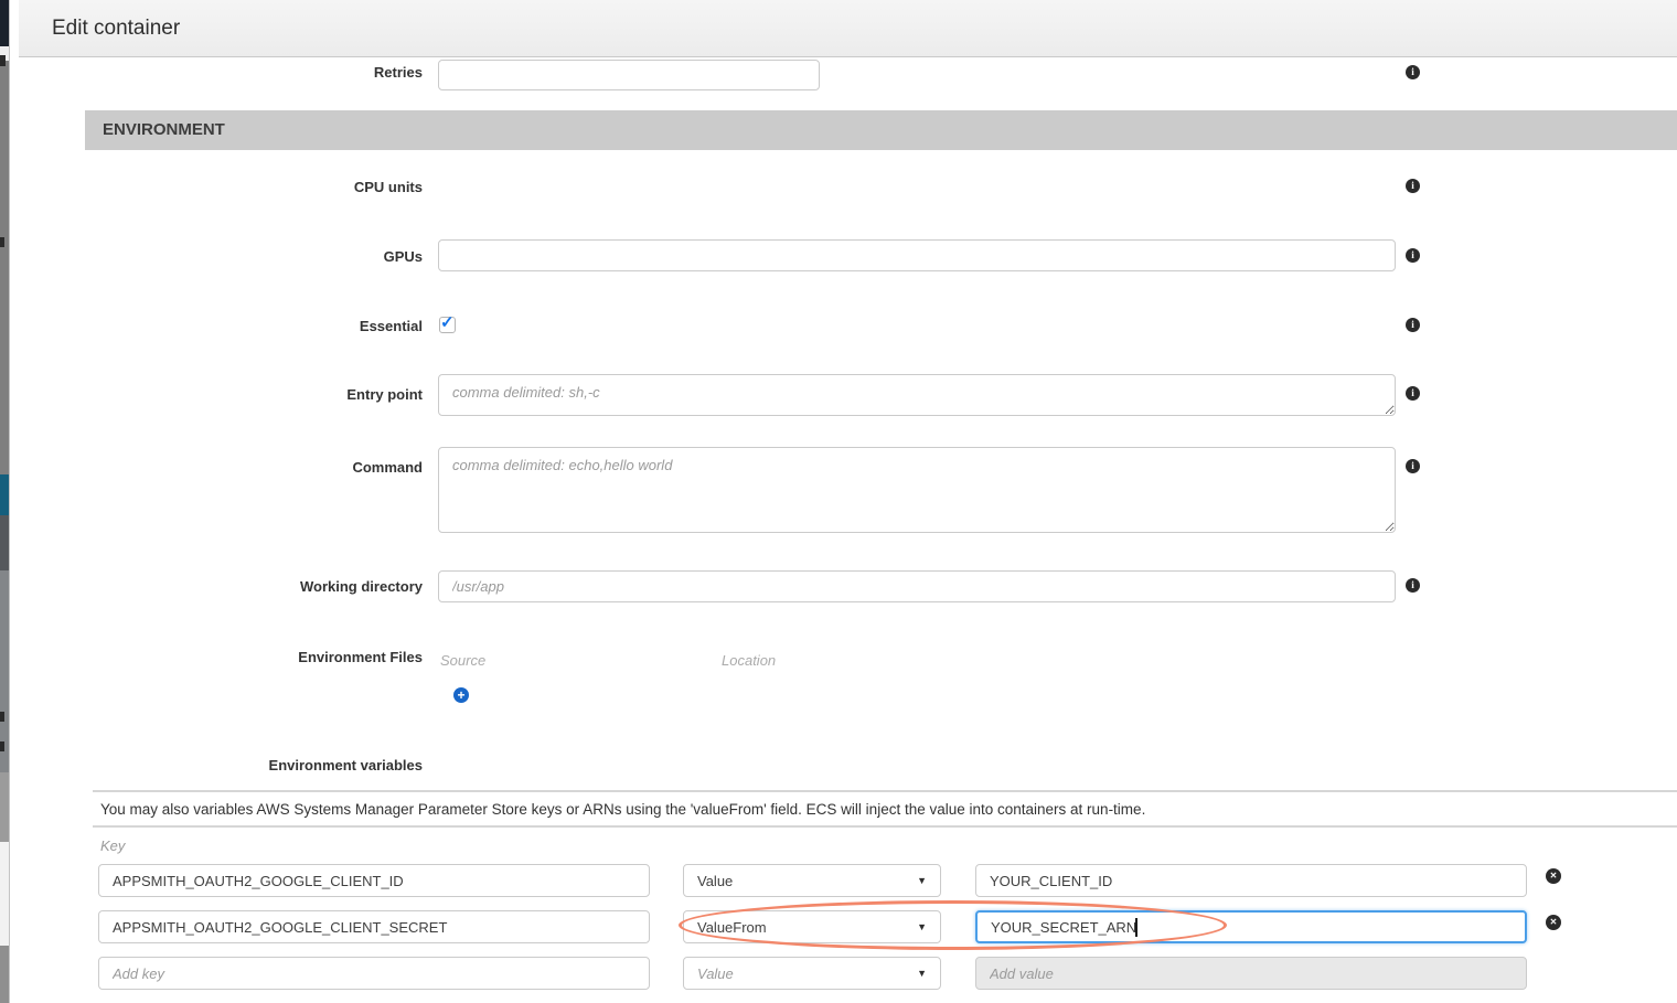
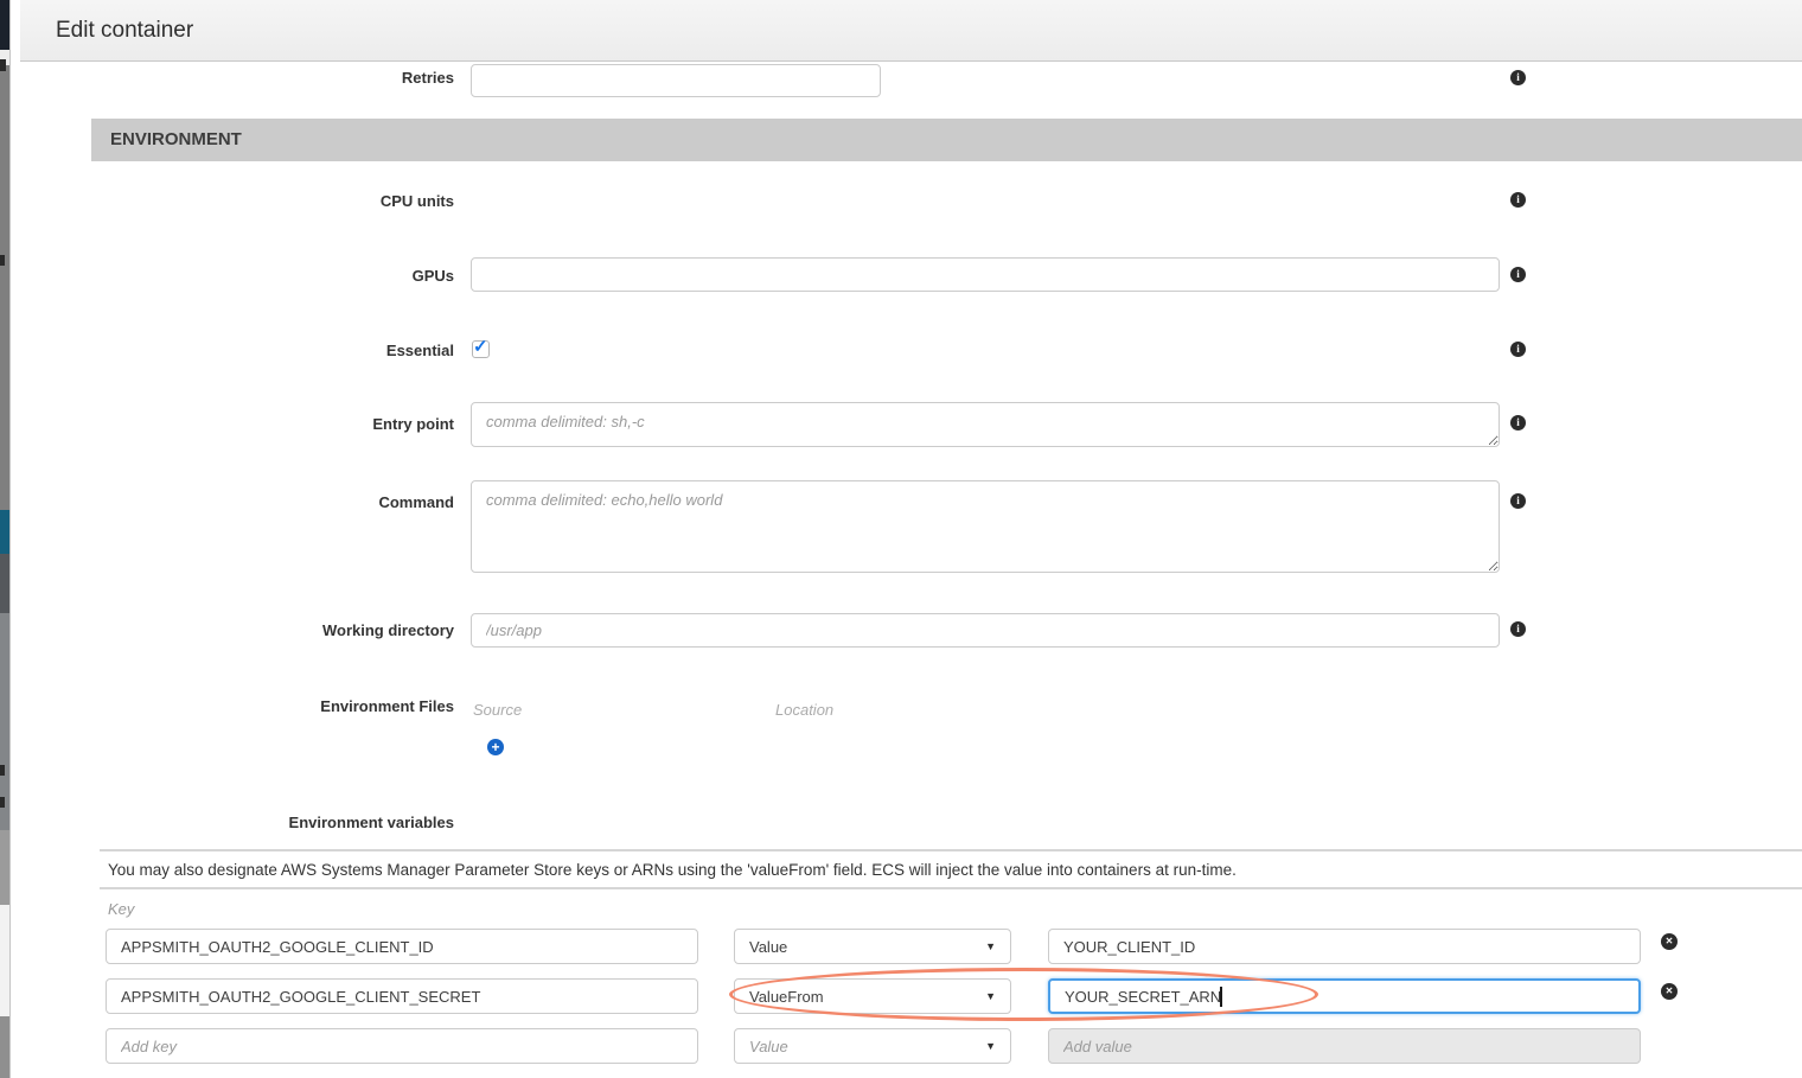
  Edit container
  Retries
  i
  ENVIRONMENT
  CPU units
  i
  GPUs
  i
  Essential
  ✓
  i
  Entry point
  comma delimited: sh,-c
  i
  Command
  comma delimited: echo,hello world
  i
  Working directory
  /usr/app
  i
  Environment Files
  Source
  Location
  +
  Environment variables
- You may also variables AWS Systems Manager Parameter Store keys or ARNs using the 'valueFrom' field. ECS will inject the value into containers at run-time.
+ You may also designate AWS Systems Manager Parameter Store keys or ARNs using the 'valueFrom' field. ECS will inject the value into containers at run-time.
  Key
  APPSMITH_OAUTH2_GOOGLE_CLIENT_ID
  Value
  ▼
  YOUR_CLIENT_ID
  ✕
  APPSMITH_OAUTH2_GOOGLE_CLIENT_SECRET
  ValueFrom
  ▼
  YOUR_SECRET_ARN
  ✕
  Add key
  Value
  ▼
  Add value
